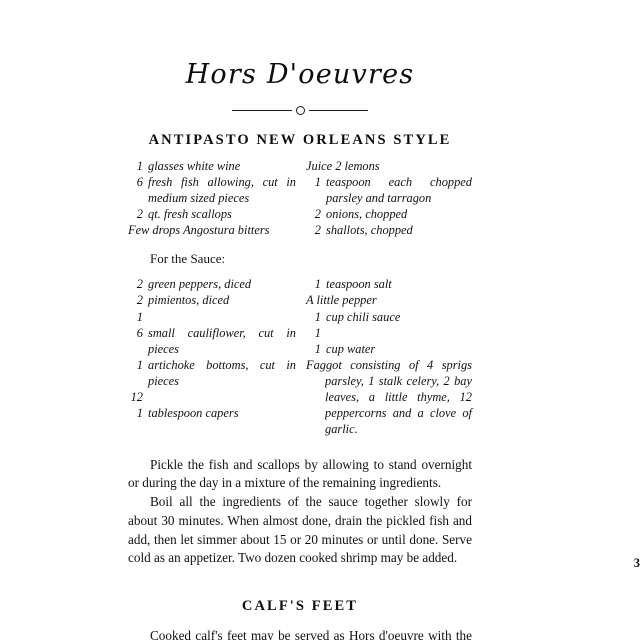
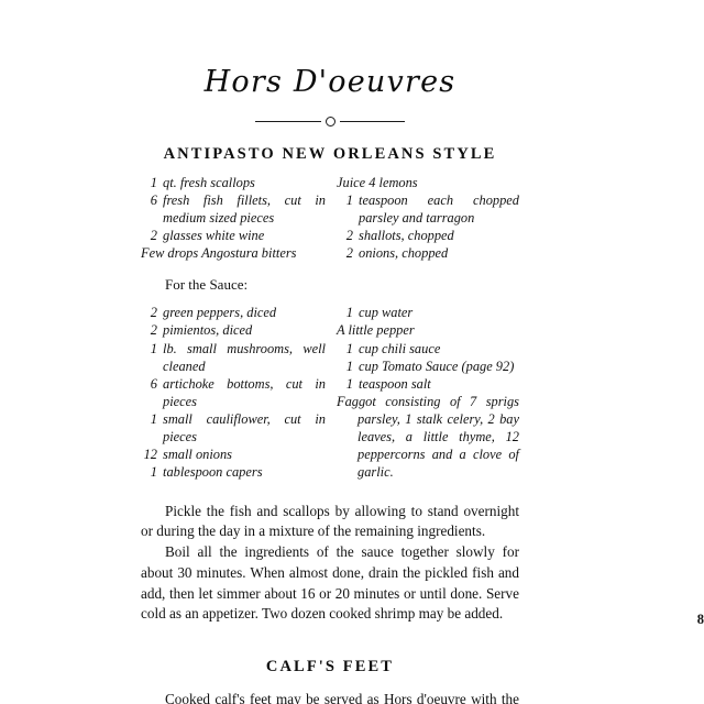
  Hors D'oeuvres
  ANTIPASTO NEW ORLEANS STYLE
  1
- glasses white wine
+ qt. fresh scallops
  6
- fresh fish allowing, cut in medium sized pieces
+ fresh fish fillets, cut in medium sized pieces
  2
- qt. fresh scallops
+ glasses white wine
  Few drops Angostura bitters
- Juice 2 lemons
+ Juice 4 lemons
  1
  teaspoon each chopped parsley and tarragon
  2
- onions, chopped
+ shallots, chopped
  2
- shallots, chopped
+ onions, chopped
  For the Sauce:
  2
  green peppers, diced
  2
  pimientos, diced
  1
+ lb. small mushrooms, well cleaned
  6
- small cauliflower, cut in pieces
+ artichoke bottoms, cut in pieces
  1
- artichoke bottoms, cut in pieces
+ small cauliflower, cut in pieces
  12
+ small onions
  1
  tablespoon capers
  1
- teaspoon salt
+ cup water
  A little pepper
  1
  cup chili sauce
  1
+ cup Tomato Sauce (page 92)
  1
- cup water
+ teaspoon salt
- Faggot consisting of 4 sprigs parsley, 1 stalk celery, 2 bay leaves, a little thyme, 12 peppercorns and a clove of garlic.
+ Faggot consisting of 7 sprigs parsley, 1 stalk celery, 2 bay leaves, a little thyme, 12 peppercorns and a clove of garlic.
  Pickle the fish and scallops by allowing to stand overnight or during the day in a mixture of the remaining ingredients.
- Boil all the ingredients of the sauce together slowly for about 30 minutes. When almost done, drain the pickled fish and add, then let simmer about 15 or 20 minutes or until done. Serve cold as an appetizer. Two dozen cooked shrimp may be added.
+ Boil all the ingredients of the sauce together slowly for about 30 minutes. When almost done, drain the pickled fish and add, then let simmer about 16 or 20 minutes or until done. Serve cold as an appetizer. Two dozen cooked shrimp may be added.
  CALF'S FEET
- 3
+ 8
